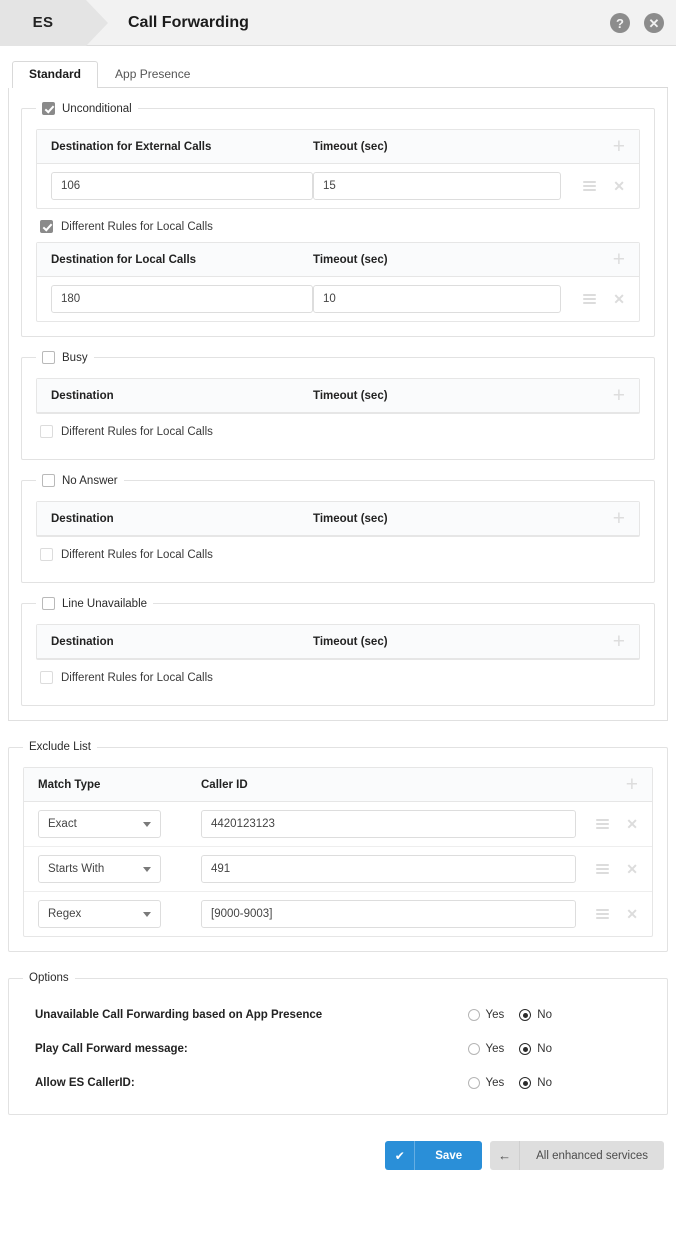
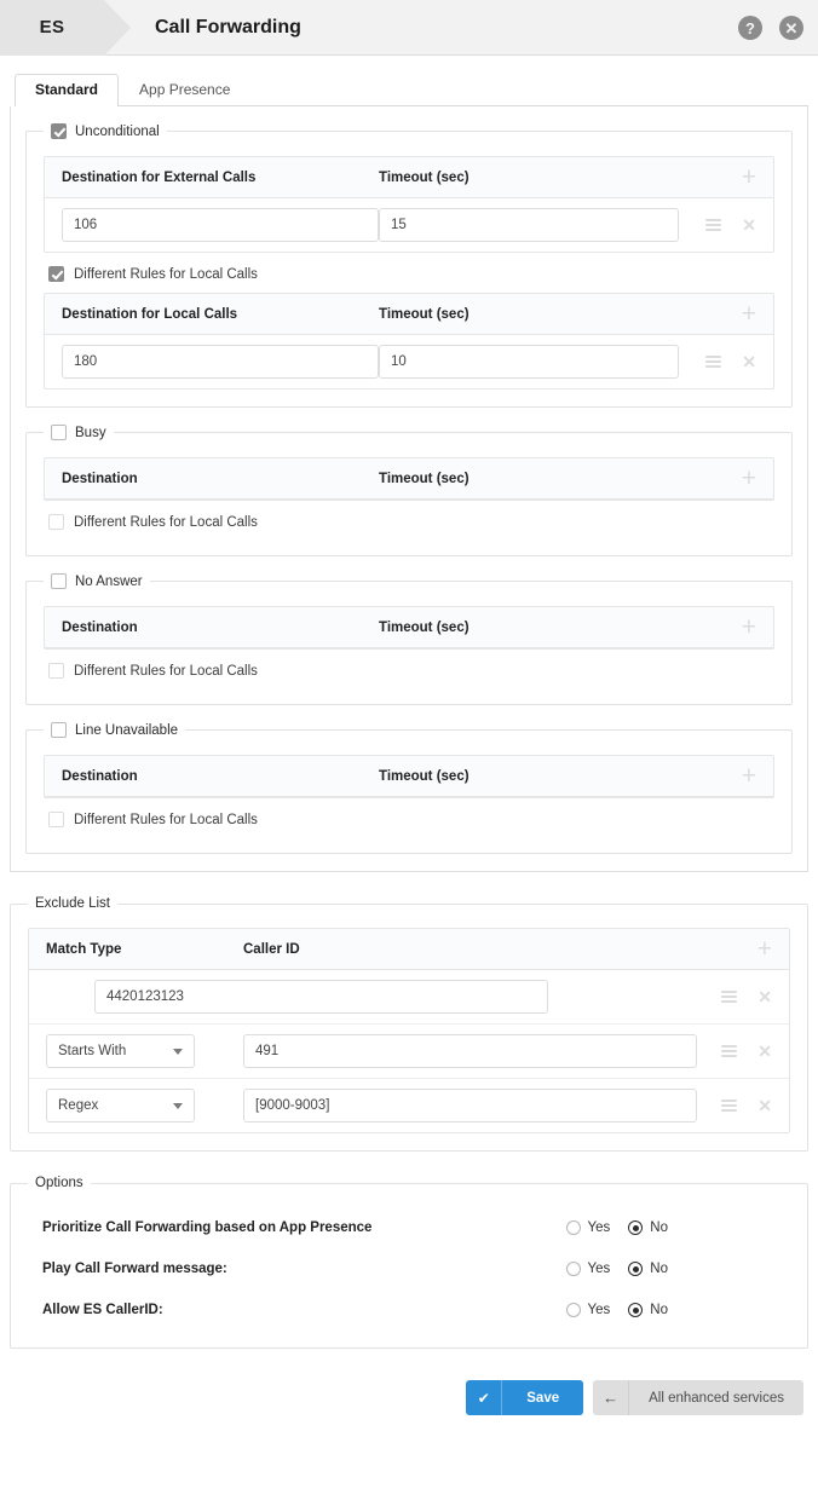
  ES
  Call Forwarding
  ?
  ✕
  Standard
  App Presence
  Unconditional
  Destination for External Calls
  Timeout (sec)
  +
  106
  15
  ✕
  Different Rules for Local Calls
  Destination for Local Calls
  Timeout (sec)
  +
  180
  10
  ✕
  Busy
  Destination
  Timeout (sec)
  +
  Different Rules for Local Calls
  No Answer
  Destination
  Timeout (sec)
  +
  Different Rules for Local Calls
  Line Unavailable
  Destination
  Timeout (sec)
  +
  Different Rules for Local Calls
  Exclude List
  Match Type
  Caller ID
  +
- Exact
  4420123123
  ✕
  Starts With
  491
  ✕
  Regex
  [9000-9003]
  ✕
  Options
- Unavailable Call Forwarding based on App Presence
+ Prioritize Call Forwarding based on App Presence
  Yes
  No
  Play Call Forward message:
  Yes
  No
  Allow ES CallerID:
  Yes
  No
  ✔
  Save
  ←
  All enhanced services
